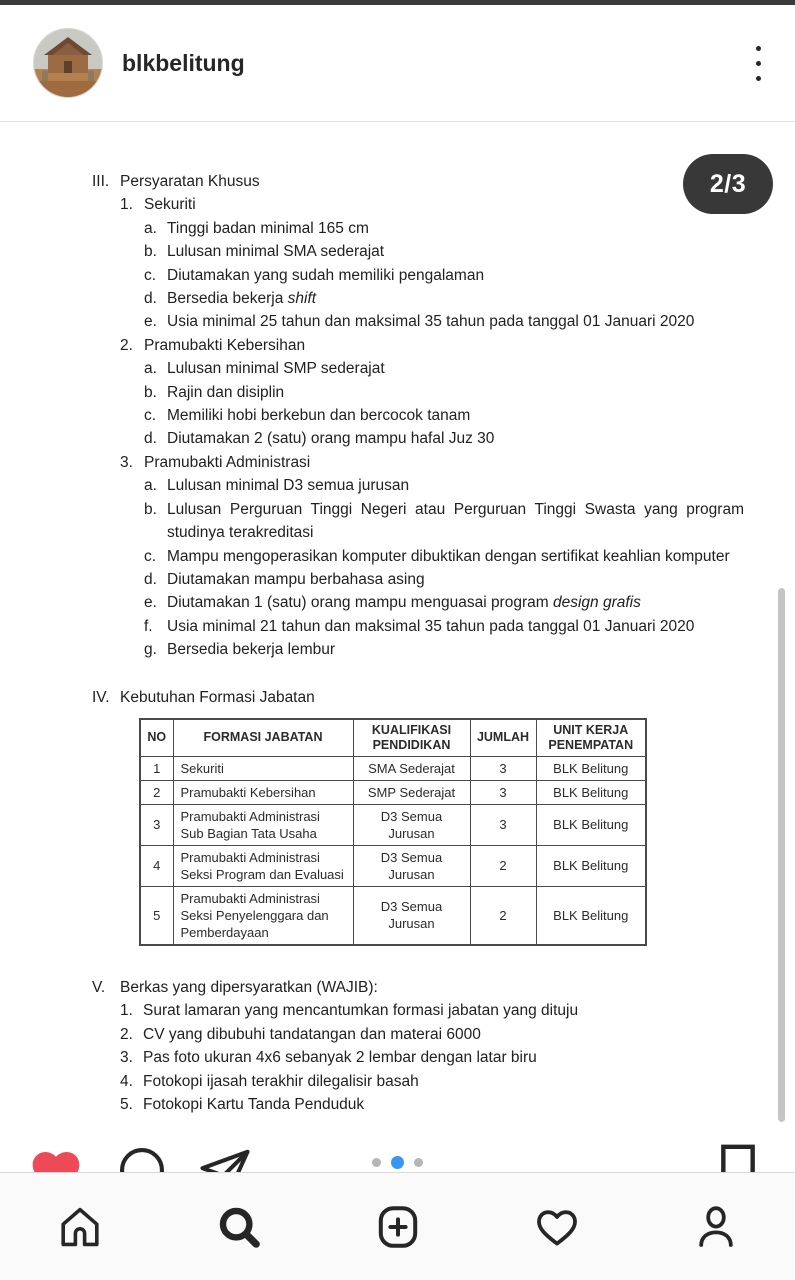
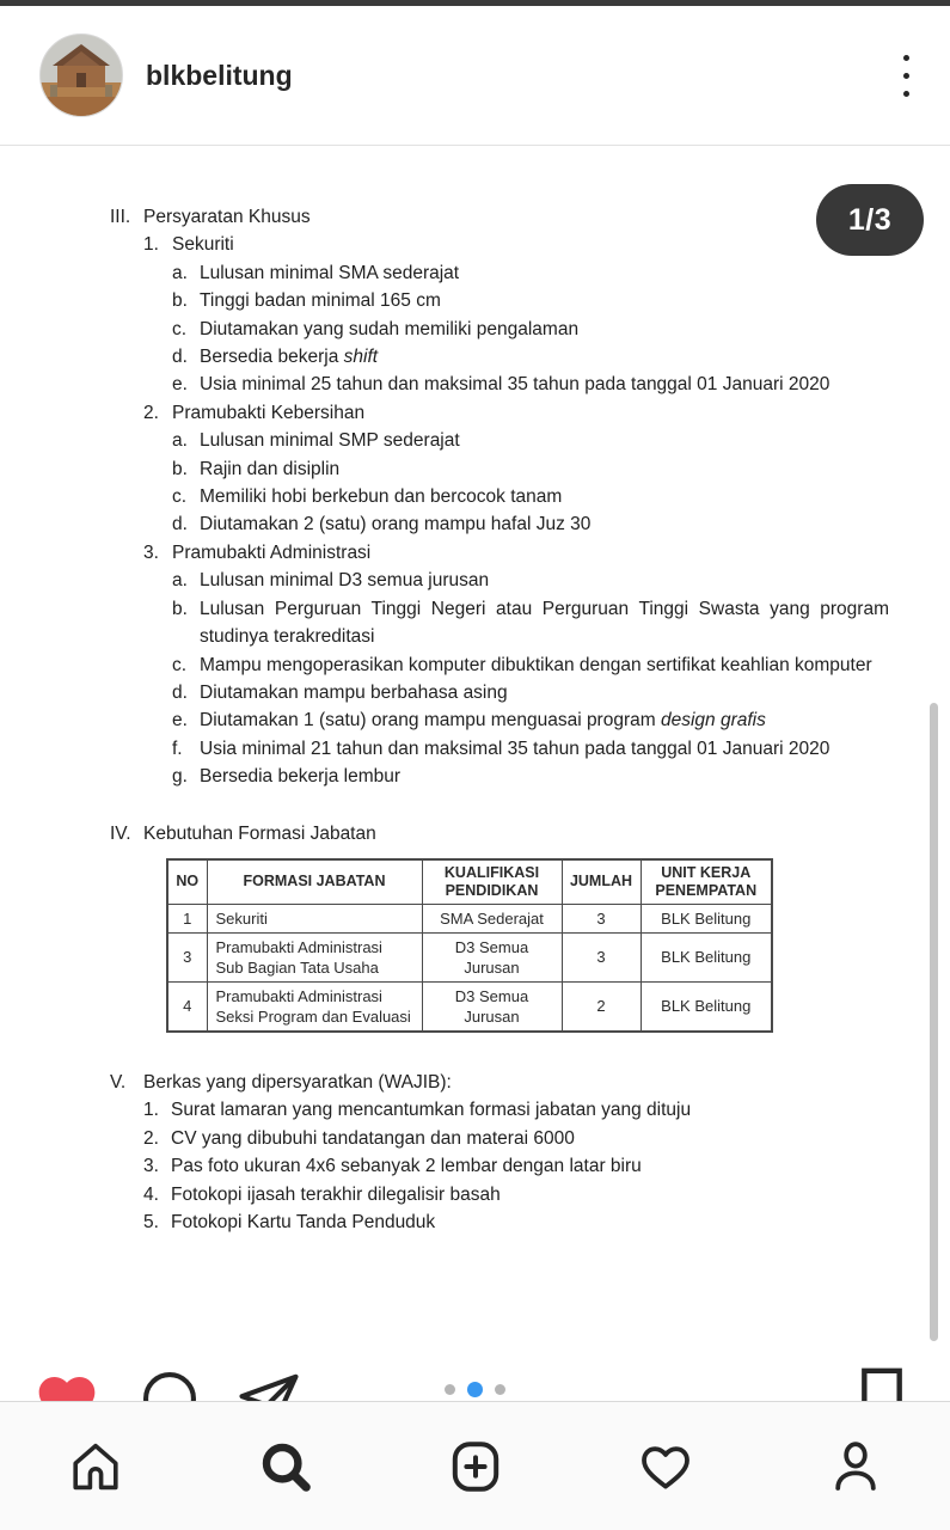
  blkbelitung
- 2/3
+ 1/3
  III.
  Persyaratan Khusus
  1.
  Sekuriti
  a.
- Tinggi badan minimal 165 cm
+ Lulusan minimal SMA sederajat
  b.
- Lulusan minimal SMA sederajat
+ Tinggi badan minimal 165 cm
  c.
  Diutamakan yang sudah memiliki pengalaman
  d.
  Bersedia bekerja shift
  e.
  Usia minimal 25 tahun dan maksimal 35 tahun pada tanggal 01 Januari 2020
  2.
  Pramubakti Kebersihan
  a.
  Lulusan minimal SMP sederajat
  b.
  Rajin dan disiplin
  c.
  Memiliki hobi berkebun dan bercocok tanam
  d.
  Diutamakan 2 (satu) orang mampu hafal Juz 30
  3.
  Pramubakti Administrasi
  a.
  Lulusan minimal D3 semua jurusan
  b.
  Lulusan Perguruan Tinggi Negeri atau Perguruan Tinggi Swasta yang program studinya terakreditasi
  c.
  Mampu mengoperasikan komputer dibuktikan dengan sertifikat keahlian komputer
  d.
  Diutamakan mampu berbahasa asing
  e.
  Diutamakan 1 (satu) orang mampu menguasai program design grafis
  f.
  Usia minimal 21 tahun dan maksimal 35 tahun pada tanggal 01 Januari 2020
  g.
  Bersedia bekerja lembur
  IV.
  Kebutuhan Formasi Jabatan
  NO	FORMASI JABATAN	KUALIFIKASI PENDIDIKAN	JUMLAH	UNIT KERJA PENEMPATAN
  1	Sekuriti	SMA Sederajat	3	BLK Belitung
- 2	Pramubakti Kebersihan	SMP Sederajat	3	BLK Belitung
  3	Pramubakti Administrasi Sub Bagian Tata Usaha	D3 Semua Jurusan	3	BLK Belitung
  4	Pramubakti Administrasi Seksi Program dan Evaluasi	D3 Semua Jurusan	2	BLK Belitung
- 5	Pramubakti Administrasi Seksi Penyelenggara dan Pemberdayaan	D3 Semua Jurusan	2	BLK Belitung
  V.
  Berkas yang dipersyaratkan (WAJIB):
  1.
  Surat lamaran yang mencantumkan formasi jabatan yang dituju
  2.
  CV yang dibubuhi tandatangan dan materai 6000
  3.
  Pas foto ukuran 4x6 sebanyak 2 lembar dengan latar biru
  4.
  Fotokopi ijasah terakhir dilegalisir basah
  5.
  Fotokopi Kartu Tanda Penduduk
